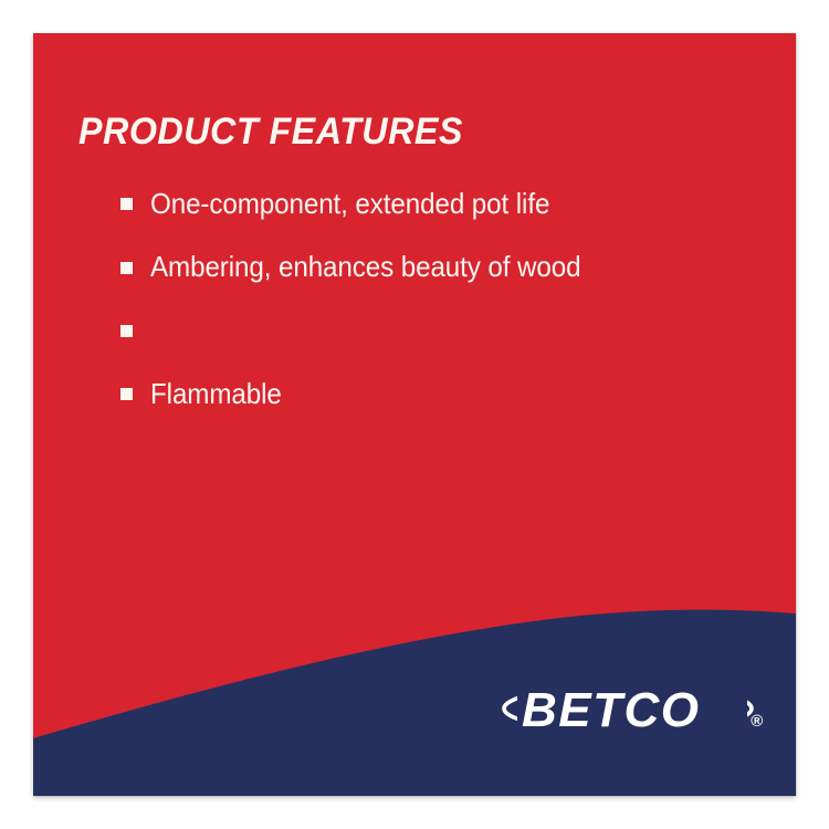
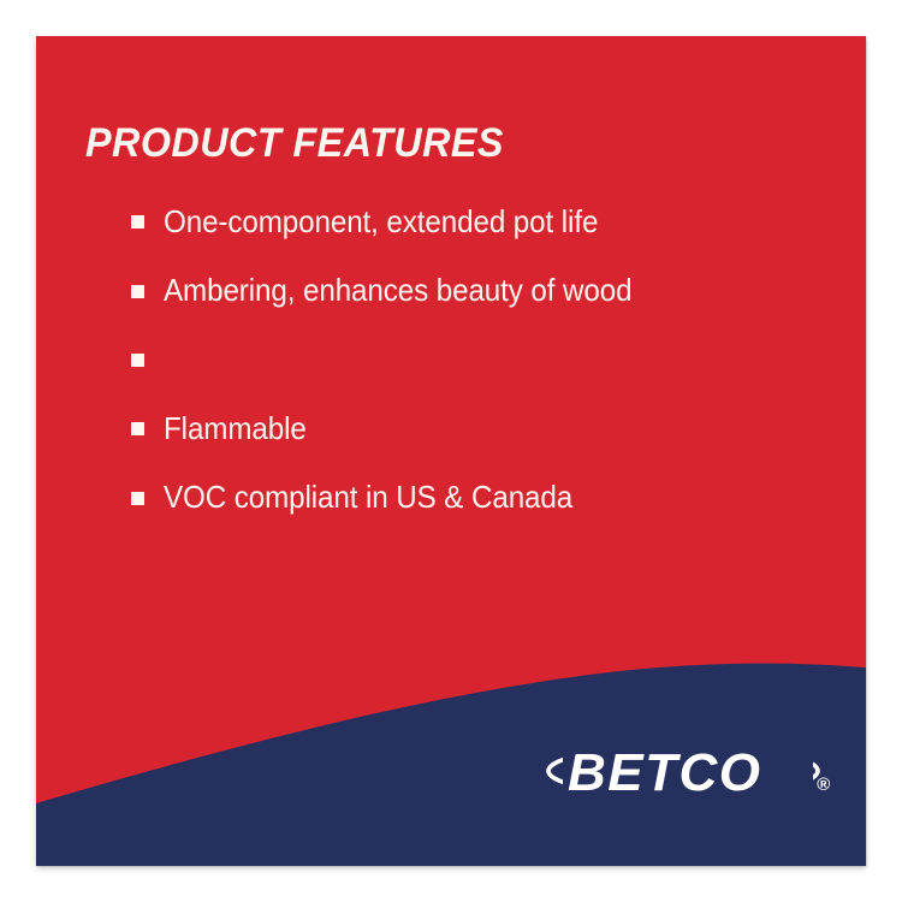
  PRODUCT FEATURES
  One-component, extended pot life
  Ambering, enhances beauty of wood
  Flammable
+ VOC compliant in US & Canada
  BETCO
  ®
